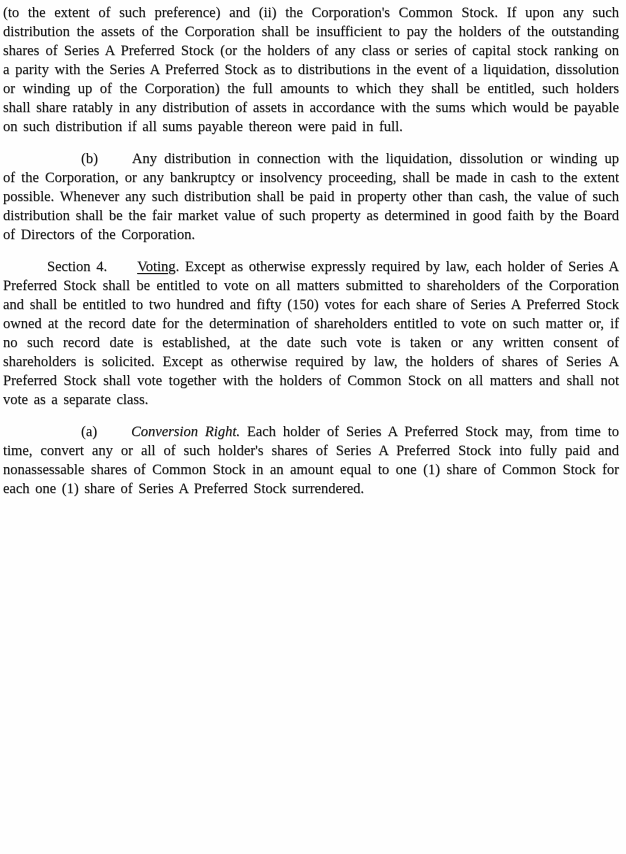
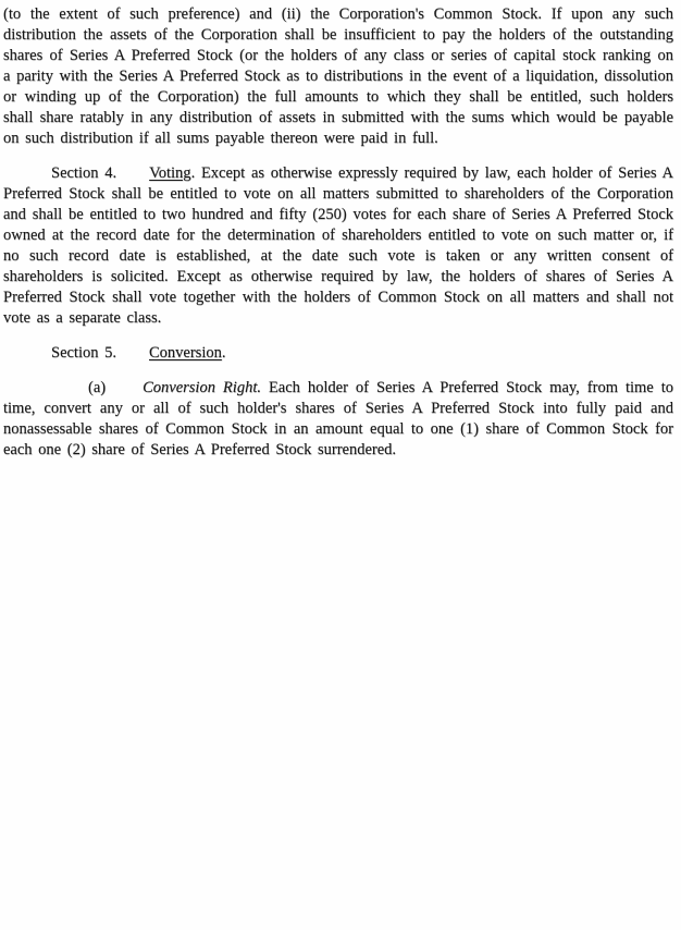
- (to the extent of such preference) and (ii) the Corporation's Common Stock. If upon any such distribution the assets of the Corporation shall be insufficient to pay the holders of the outstanding shares of Series A Preferred Stock (or the holders of any class or series of capital stock ranking on a parity with the Series A Preferred Stock as to distributions in the event of a liquidation, dissolution or winding up of the Corporation) the full amounts to which they shall be entitled, such holders shall share ratably in any distribution of assets in accordance with the sums which would be payable on such distribution if all sums payable thereon were paid in full.
+ (to the extent of such preference) and (ii) the Corporation's Common Stock. If upon any such distribution the assets of the Corporation shall be insufficient to pay the holders of the outstanding shares of Series A Preferred Stock (or the holders of any class or series of capital stock ranking on a parity with the Series A Preferred Stock as to distributions in the event of a liquidation, dissolution or winding up of the Corporation) the full amounts to which they shall be entitled, such holders shall share ratably in any distribution of assets in submitted with the sums which would be payable on such distribution if all sums payable thereon were paid in full.
- (b) Any distribution in connection with the liquidation, dissolution or winding up of the Corporation, or any bankruptcy or insolvency proceeding, shall be made in cash to the extent possible. Whenever any such distribution shall be paid in property other than cash, the value of such distribution shall be the fair market value of such property as determined in good faith by the Board of Directors of the Corporation.
- Section 4. Voting. Except as otherwise expressly required by law, each holder of Series A Preferred Stock shall be entitled to vote on all matters submitted to shareholders of the Corporation and shall be entitled to two hundred and fifty (150) votes for each share of Series A Preferred Stock owned at the record date for the determination of shareholders entitled to vote on such matter or, if no such record date is established, at the date such vote is taken or any written consent of shareholders is solicited. Except as otherwise required by law, the holders of shares of Series A Preferred Stock shall vote together with the holders of Common Stock on all matters and shall not vote as a separate class.
+ Section 4. Voting. Except as otherwise expressly required by law, each holder of Series A Preferred Stock shall be entitled to vote on all matters submitted to shareholders of the Corporation and shall be entitled to two hundred and fifty (250) votes for each share of Series A Preferred Stock owned at the record date for the determination of shareholders entitled to vote on such matter or, if no such record date is established, at the date such vote is taken or any written consent of shareholders is solicited. Except as otherwise required by law, the holders of shares of Series A Preferred Stock shall vote together with the holders of Common Stock on all matters and shall not vote as a separate class.
+ Section 5. Conversion.
- (a) Conversion Right. Each holder of Series A Preferred Stock may, from time to time, convert any or all of such holder's shares of Series A Preferred Stock into fully paid and nonassessable shares of Common Stock in an amount equal to one (1) share of Common Stock for each one (1) share of Series A Preferred Stock surrendered.
+ (a) Conversion Right. Each holder of Series A Preferred Stock may, from time to time, convert any or all of such holder's shares of Series A Preferred Stock into fully paid and nonassessable shares of Common Stock in an amount equal to one (1) share of Common Stock for each one (2) share of Series A Preferred Stock surrendered.
